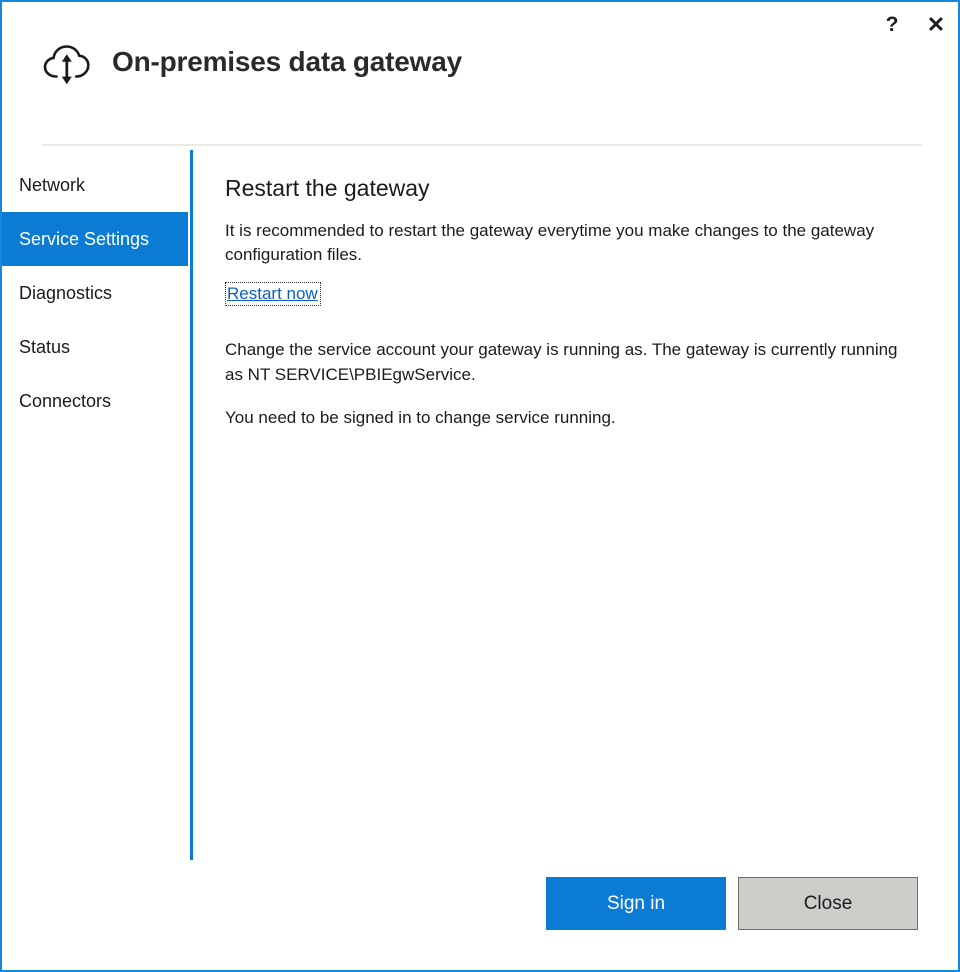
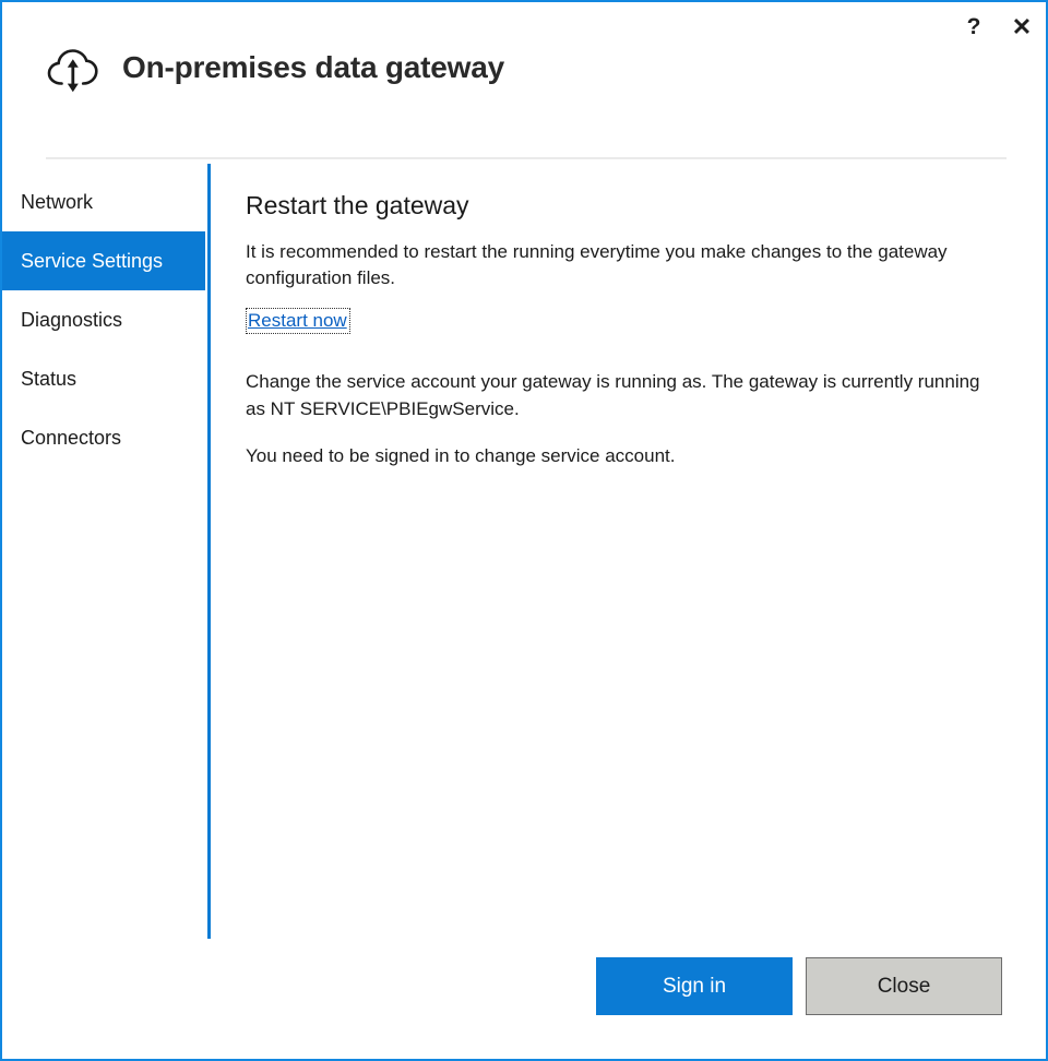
  On-premises data gateway
  ?
  ✕
  Network
  Service Settings
  Diagnostics
  Status
  Connectors
  Restart the gateway
- It is recommended to restart the gateway everytime you make changes to the gateway configuration files.
+ It is recommended to restart the running everytime you make changes to the gateway configuration files.
  Restart now
  Change the service account your gateway is running as. The gateway is currently running as NT SERVICE\PBIEgwService.
- You need to be signed in to change service running.
+ You need to be signed in to change service account.
  Sign in
  Close
